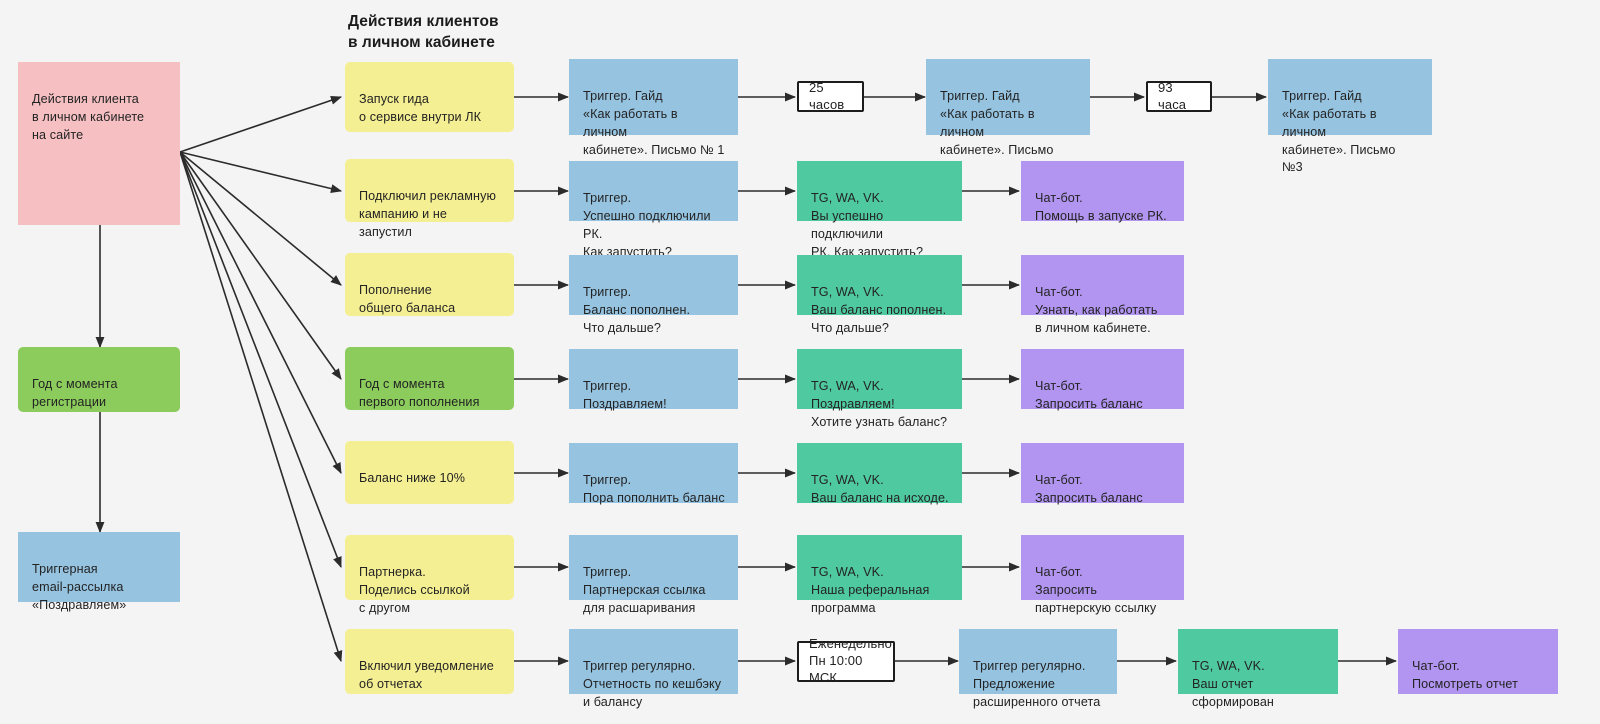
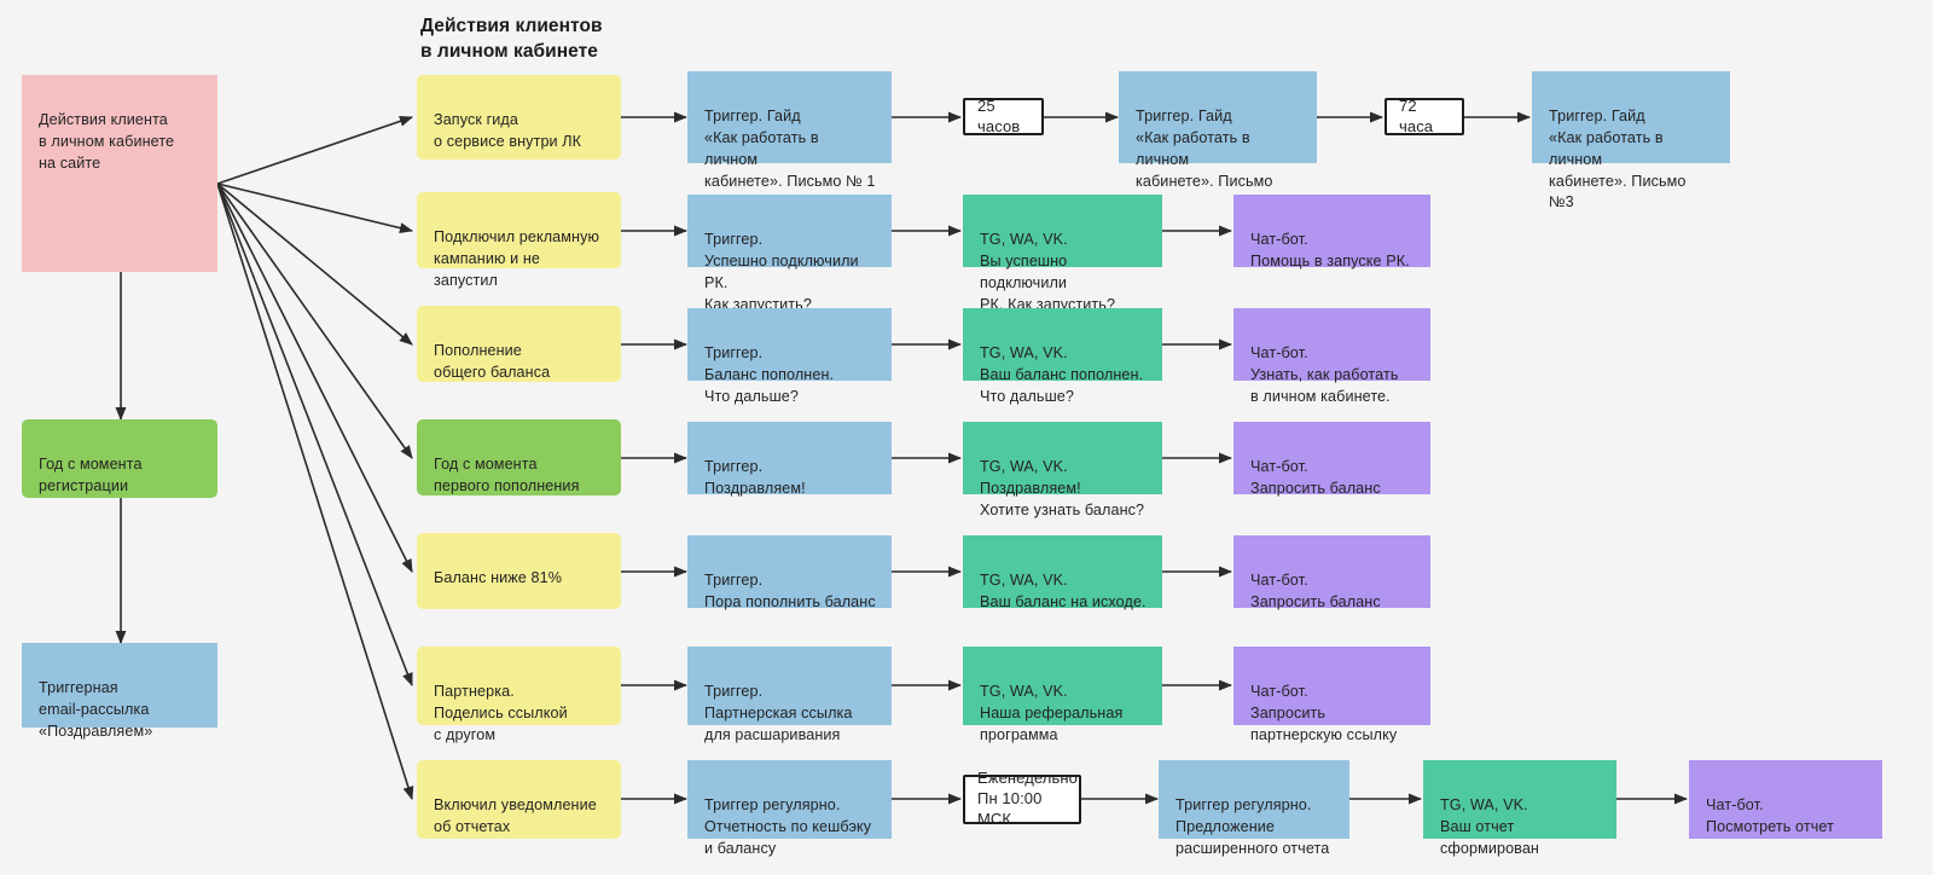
  Действия клиентов
  в личном кабинете
  Действия клиента
  в личном кабинете
  на сайте
  Год с момента
  регистрации
  Триггерная
  email-рассылка
  «Поздравляем»
  Запуск гида
  о сервисе внутри ЛК
  Триггер. Гайд
  «Как работать в личном
  кабинете». Письмо № 1
  25 часов
  Триггер. Гайд
  «Как работать в личном
  кабинете». Письмо
- 93 часа
+ 72 часа
  Триггер. Гайд
  «Как работать в личном
  кабинете». Письмо №3
  Подключил рекламную
  кампанию и не запустил
  Триггер.
  Успешно подключили РК.
  Как запустить?
  TG, WA, VK.
  Вы успешно подключили
  РК. Как запустить?
  Чат-бот.
  Помощь в запуске РК.
  Пополнение
  общего баланса
  Триггер.
  Баланс пополнен.
  Что дальше?
  TG, WA, VK.
  Ваш баланс пополнен.
  Что дальше?
  Чат-бот.
  Узнать, как работать
  в личном кабинете.
  Год с момента
  первого пополнения
  Триггер.
  Поздравляем!
  TG, WA, VK.
  Поздравляем!
  Хотите узнать баланс?
  Чат-бот.
  Запросить баланс
- Баланс ниже 10%
+ Баланс ниже 81%
  Триггер.
  Пора пополнить баланс
  TG, WA, VK.
  Ваш баланс на исходе.
  Чат-бот.
  Запросить баланс
  Партнерка.
  Поделись ссылкой
  с другом
  Триггер.
  Партнерская ссылка
  для расшаривания
  TG, WA, VK.
  Наша реферальная
  программа
  Чат-бот.
  Запросить
  партнерскую ссылку
  Включил уведомление
  об отчетах
  Триггер регулярно.
  Отчетность по кешбэку
  и балансу
  Еженедельно
  Пн 10:00 МСК
  Триггер регулярно.
  Предложение
  расширенного отчета
  TG, WA, VK.
  Ваш отчет сформирован
  Чат-бот.
  Посмотреть отчет
